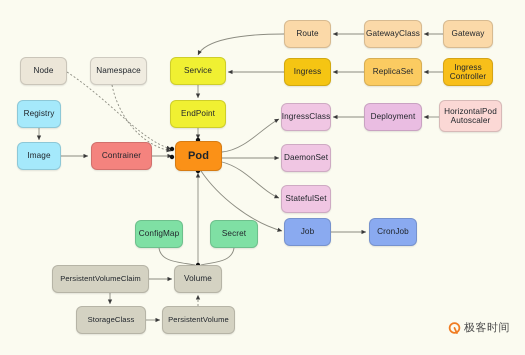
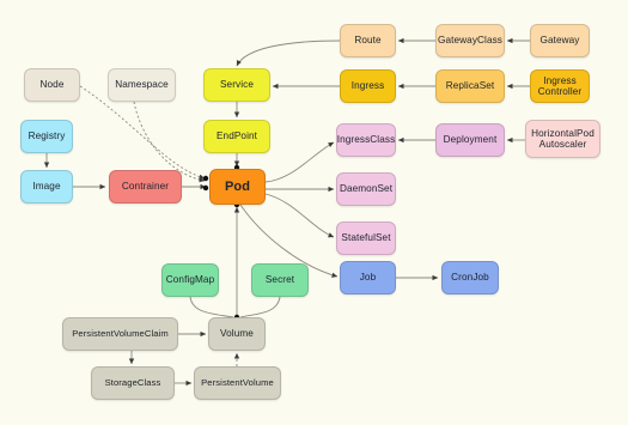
  Node
  Namespace
  Registry
  Image
  Contrainer
  Service
  EndPoint
  Pod
  Route
  GatewayClass
  Gateway
  Ingress
  ReplicaSet
  Ingress
  Controller
  IngressClass
  Deployment
  HorizontalPod
  Autoscaler
  DaemonSet
  StatefulSet
  Job
  CronJob
  ConfigMap
  Secret
  PersistentVolumeClaim
  Volume
  StorageClass
  PersistentVolume
- 极客时间
